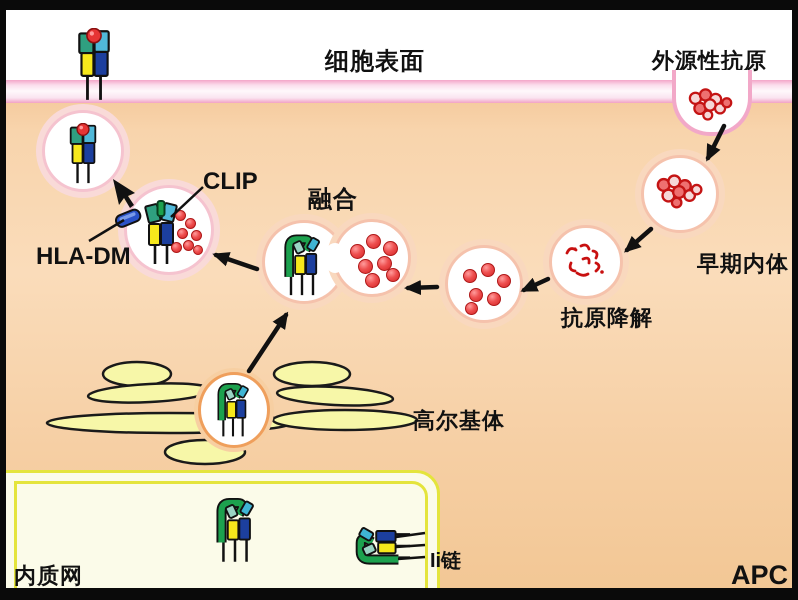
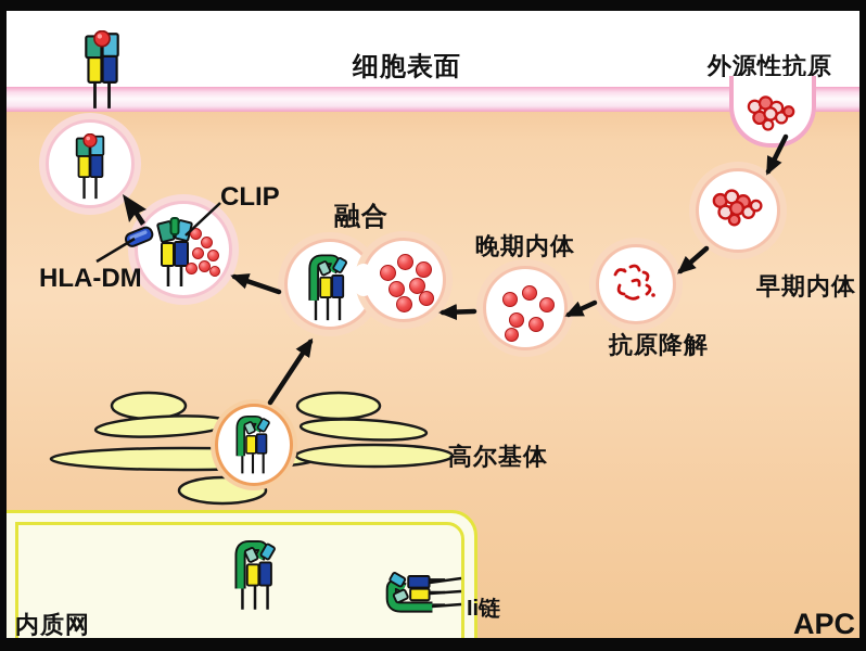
  细胞表面
  外源性抗原
  CLIP
  HLA-DM
  融合
+ 晚期内体
  抗原降解
  早期内体
  高尔基体
  内质网
  Ii链
  APC
